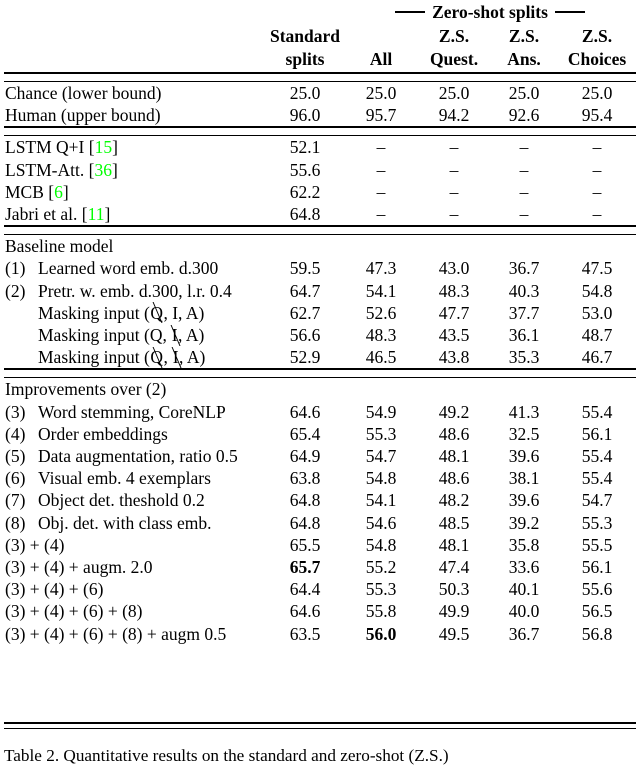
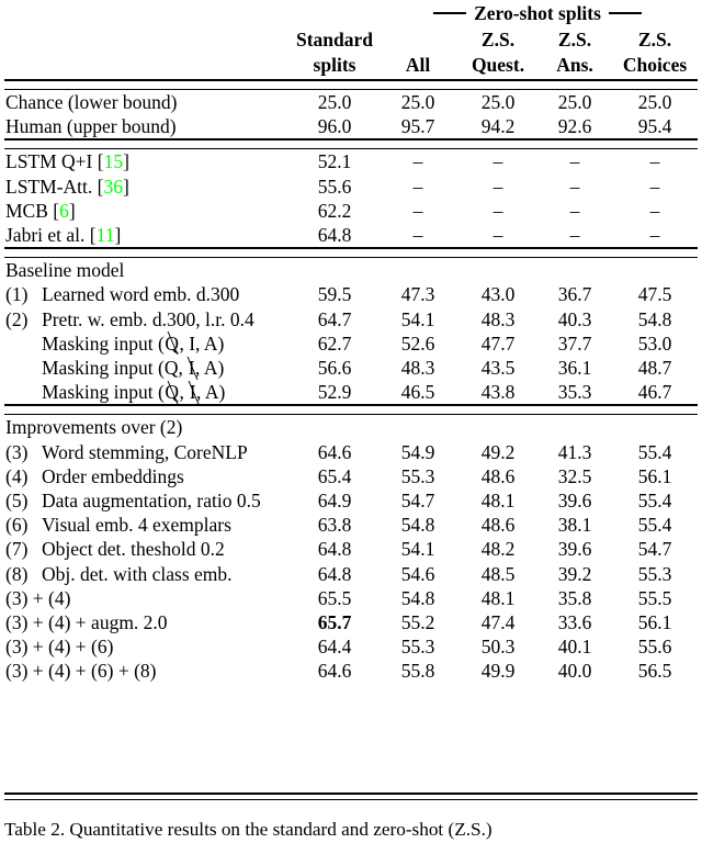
  		Zero-shot splits
  	Standard		Z.S.	Z.S.	Z.S.
  	splits	All	Quest.	Ans.	Choices
  Chance (lower bound)	25.0	25.0	25.0	25.0	25.0
  Human (upper bound)	96.0	95.7	94.2	92.6	95.4
  LSTM Q+I [15]	52.1	–	–	–	–
  LSTM-Att. [36]	55.6	–	–	–	–
  MCB [6]	62.2	–	–	–	–
  Jabri et al. [11]	64.8	–	–	–	–
  Baseline model
  (1) Learned word emb. d.300	59.5	47.3	43.0	36.7	47.5
  (2) Pretr. w. emb. d.300, l.r. 0.4	64.7	54.1	48.3	40.3	54.8
  Masking input (Q, I, A)	62.7	52.6	47.7	37.7	53.0
  Masking input (Q, I, A)	56.6	48.3	43.5	36.1	48.7
  Masking input (Q, I, A)	52.9	46.5	43.8	35.3	46.7
  Improvements over (2)
  (3) Word stemming, CoreNLP	64.6	54.9	49.2	41.3	55.4
  (4) Order embeddings	65.4	55.3	48.6	32.5	56.1
  (5) Data augmentation, ratio 0.5	64.9	54.7	48.1	39.6	55.4
  (6) Visual emb. 4 exemplars	63.8	54.8	48.6	38.1	55.4
  (7) Object det. theshold 0.2	64.8	54.1	48.2	39.6	54.7
  (8) Obj. det. with class emb.	64.8	54.6	48.5	39.2	55.3
  (3) + (4)	65.5	54.8	48.1	35.8	55.5
  (3) + (4) + augm. 2.0	65.7	55.2	47.4	33.6	56.1
  (3) + (4) + (6)	64.4	55.3	50.3	40.1	55.6
  (3) + (4) + (6) + (8)	64.6	55.8	49.9	40.0	56.5
- (3) + (4) + (6) + (8) + augm 0.5	63.5	56.0	49.5	36.7	56.8
  Table 2. Quantitative results on the standard and zero-shot (Z.S.)
